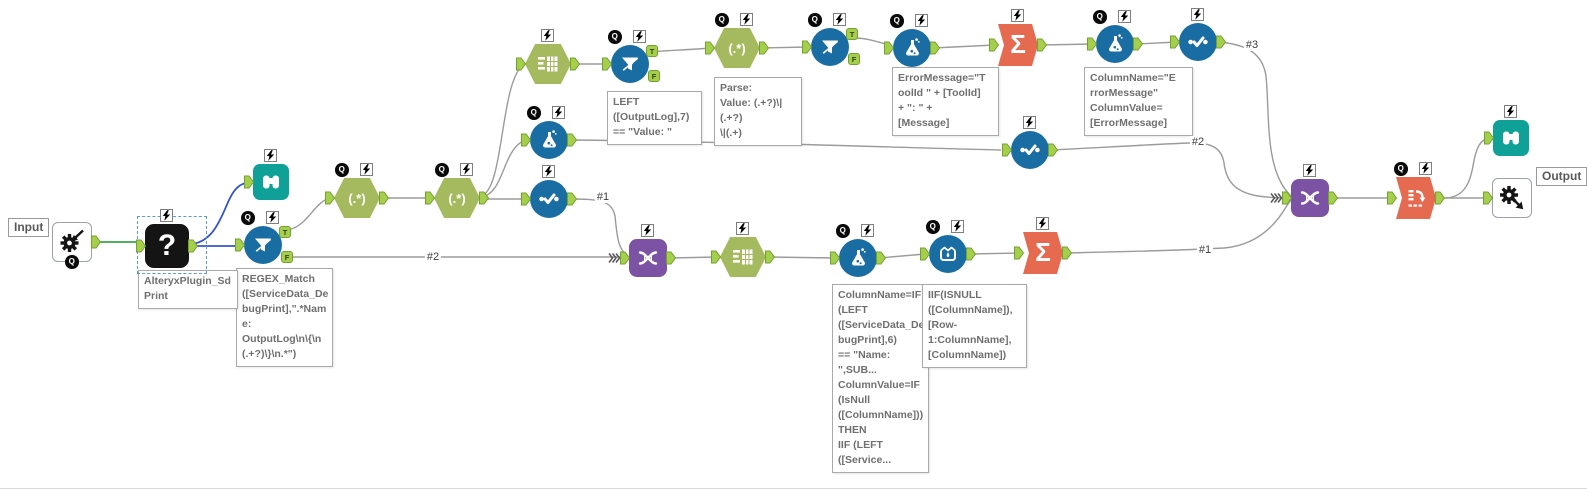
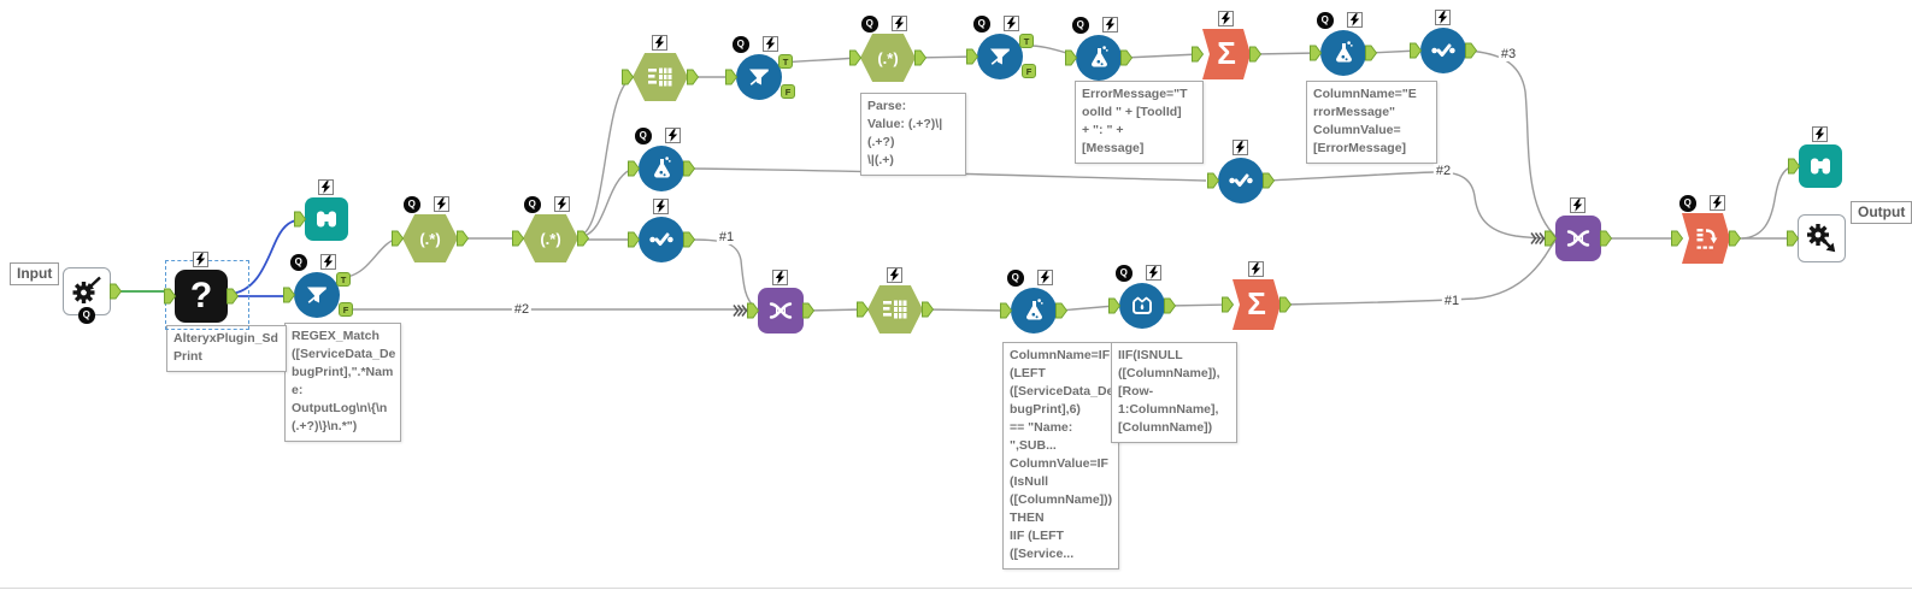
  Input
  Output
  REGEX_Match
  ([ServiceData_De
  bugPrint],".*Nam
  e:
  OutputLog\n\{\n
  (.+?)\}\n.*")
  AlteryxPlugin_Sd
  Print
- LEFT
- ([OutputLog],7)
- == "Value: "
  Parse:
  Value: (.+?)\|(.+?)
  \|(.+)
  ErrorMessage="T
  oolId " + [ToolId]
  + ": " +
  [Message]
  ColumnName="E
  rrorMessage"
  ColumnValue=
  [ErrorMessage]
  ColumnName=IF
  (LEFT
  ([ServiceData_D
  bugPrint],6)
  == "Name:
  ",SUB...
  ColumnValue=IF
  (IsNull
  ([ColumnName]))
  THEN
  IIF (LEFT
  ([Service...
  IIF(ISNULL
  ([ColumnName]),
  [Row-
  1:ColumnName],
  [ColumnName])
  Q
  ?
  Q
  T
  F
  (.*)
  Q
  (.*)
  Q
  Q
  T
  F
  (.*)
  Q
  Q
  T
  F
  Q
  Σ
  Q
  Q
  Q
  Q
  Σ
  Q
  #1
  #2
  #3
  #2
  #1
